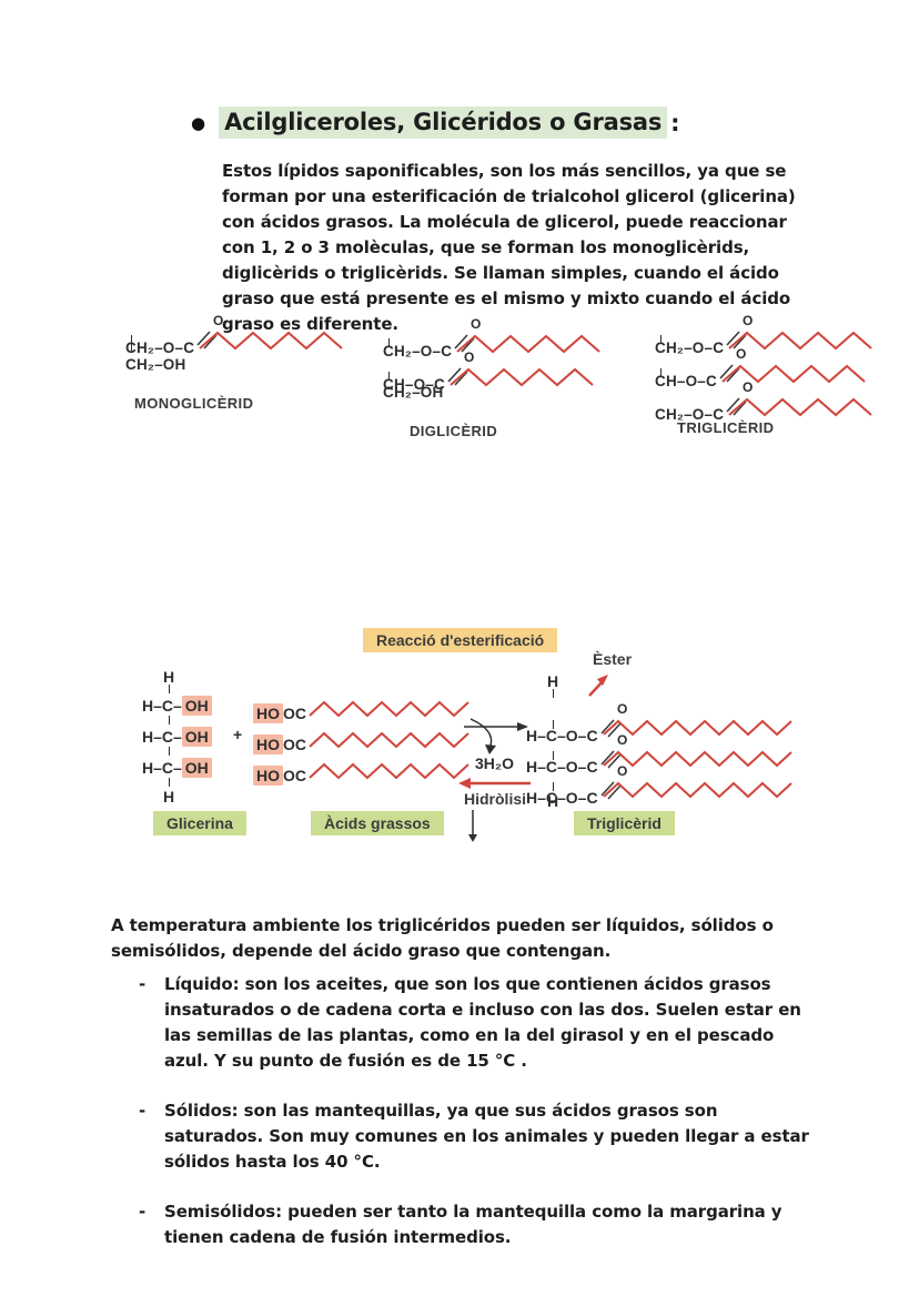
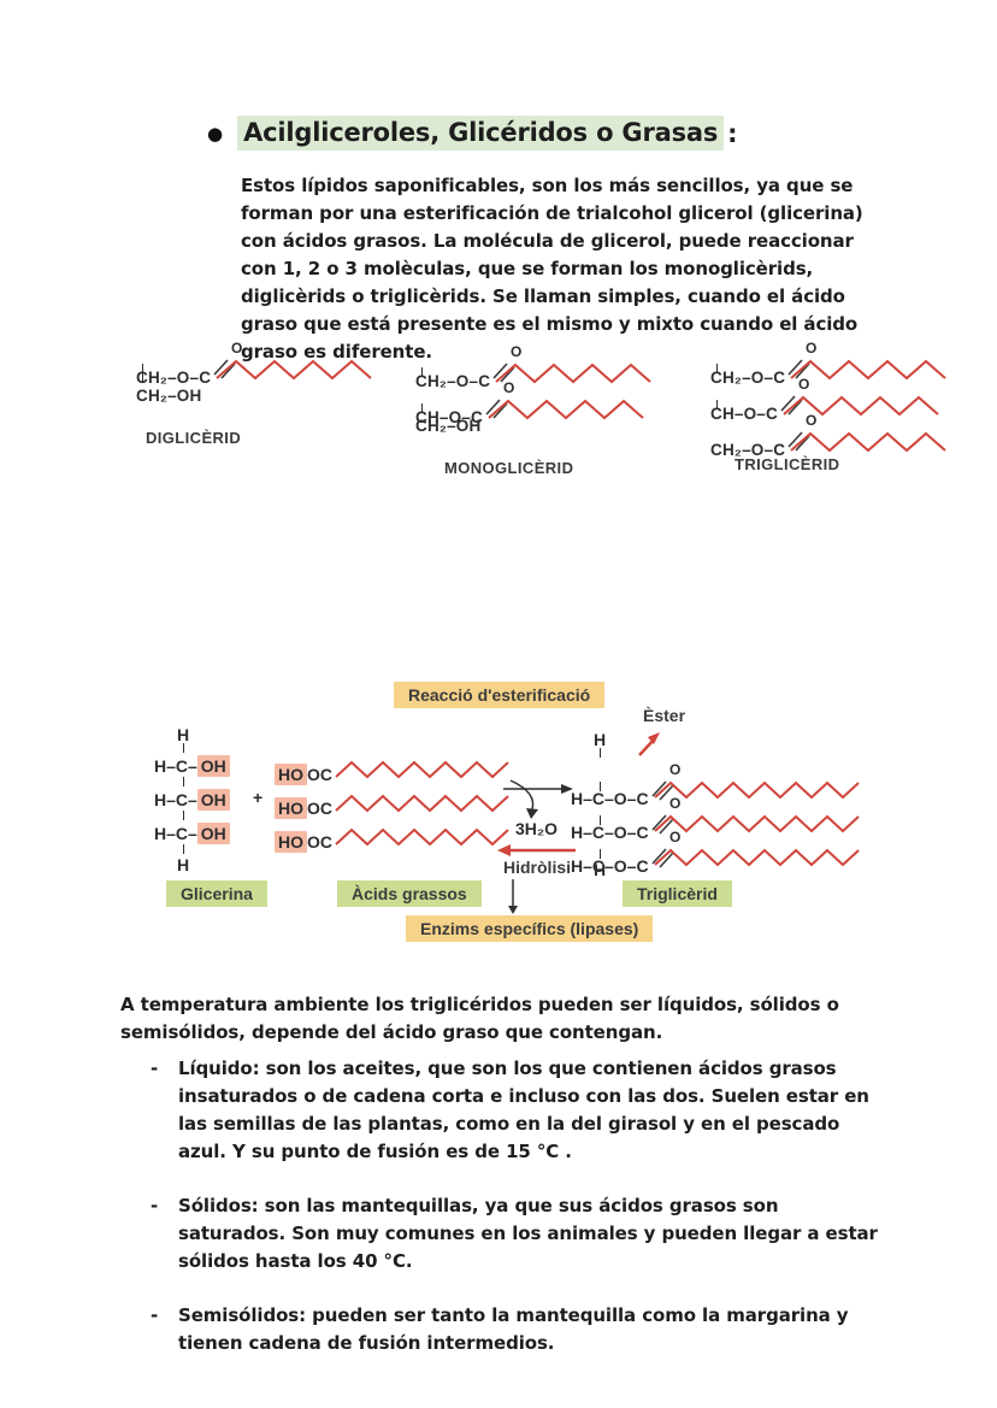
  ●
  Acilgliceroles, Glicéridos o Grasas
  :
  Estos lípidos saponificables, son los más sencillos, ya que se forman por una esterificación de trialcohol glicerol (glicerina) con ácidos grasos. La molécula de glicerol, puede reaccionar con 1, 2 o 3 molèculas, que se forman los monoglicèrids, diglicèrids o triglicèrids. Se llaman simples, cuando el ácido graso que está presente es el mismo y mixto cuando el ácido graso es diferente.
  CH₂–O–C
  O
  CH₂–OH
- MONOGLICÈRID
+ DIGLICÈRID
  CH₂–O–C
  O
  CH–O–C
  O
  CH₂–OH
- DIGLICÈRID
+ MONOGLICÈRID
  CH₂–O–C
  O
  CH–O–C
  O
  CH₂–O–C
  O
  TRIGLICÈRID
  Reacció d'esterificació
  Èster
  H
  H–C– OH
  H–C– OH
  H–C– OH
  H
  +
  HO OC
  HO OC
  HO OC
  3H₂O
  H
  H–C–O–C
  O
  H–C–O–C
  O
  H–C–O–C
  O
  H
  Hidròlisi
  Glicerina
  Àcids grassos
  Triglicèrid
+ Enzims específics (lipases)
  A temperatura ambiente los triglicéridos pueden ser líquidos, sólidos o semisólidos, depende del ácido graso que contengan.
  -
  Líquido: son los aceites, que son los que contienen ácidos grasos insaturados o de cadena corta e incluso con las dos. Suelen estar en las semillas de las plantas, como en la del girasol y en el pescado azul. Y su punto de fusión es de 15 °C .
  -
  Sólidos: son las mantequillas, ya que sus ácidos grasos son saturados. Son muy comunes en los animales y pueden llegar a estar sólidos hasta los 40 °C.
  -
  Semisólidos: pueden ser tanto la mantequilla como la margarina y tienen cadena de fusión intermedios.
